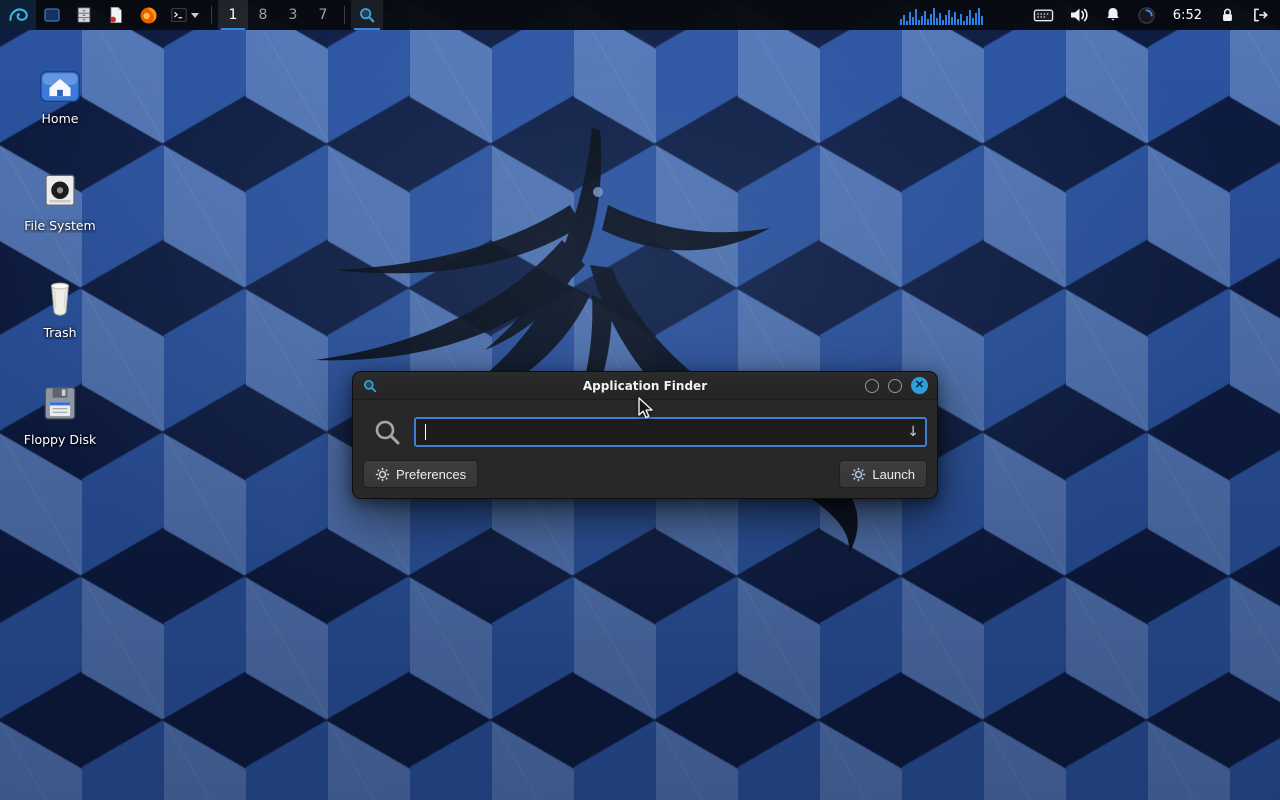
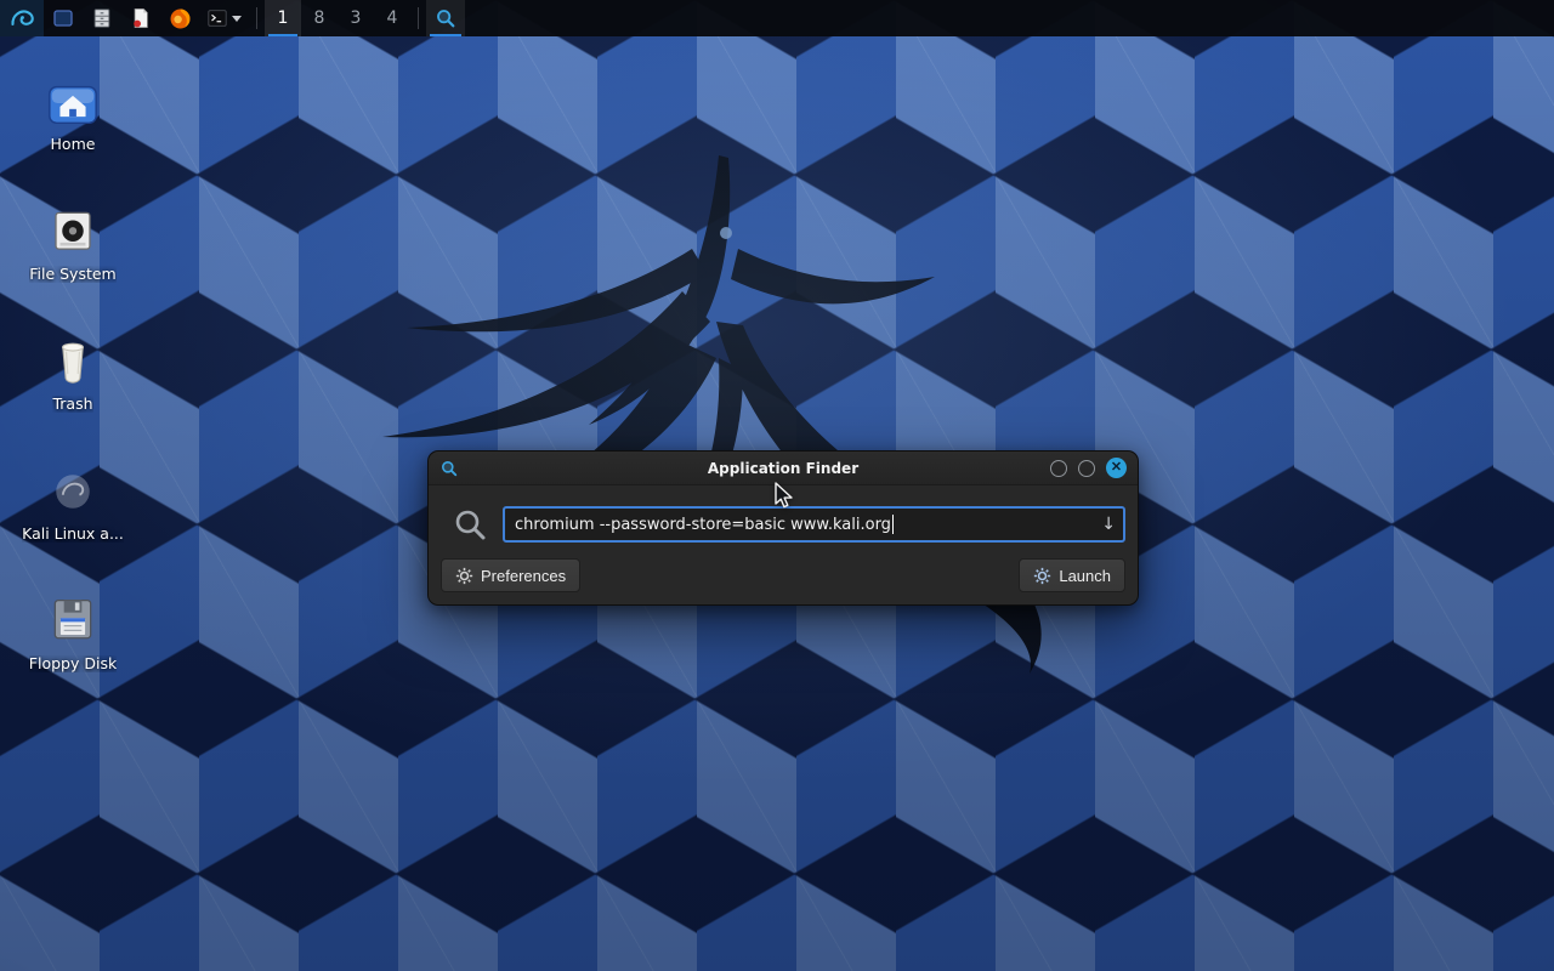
  1
  8
  3
- 7
+ 4
- 6:52
  Home
  File System
  Trash
+ Kali Linux a...
  Floppy Disk
  Application Finder
  ✕
+ chromium --password-store=basic www.kali.org
  ↓
  Preferences
  Launch
